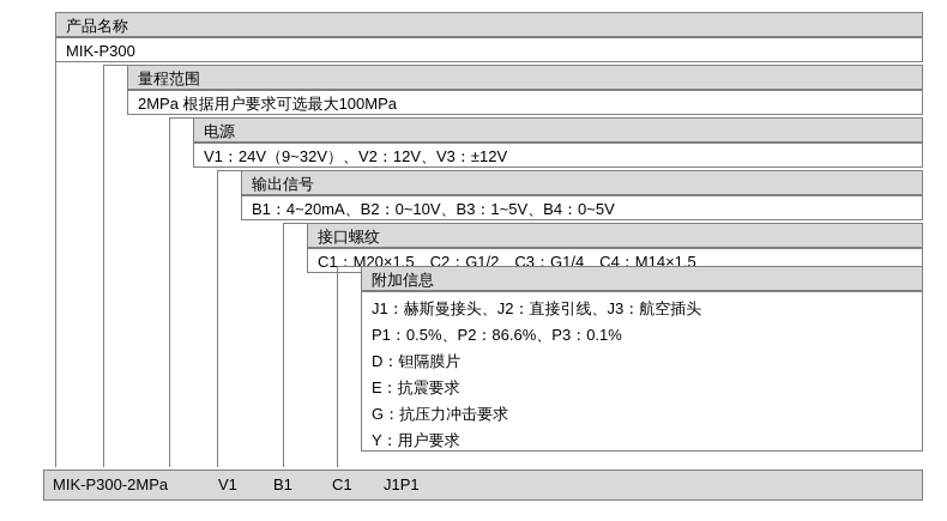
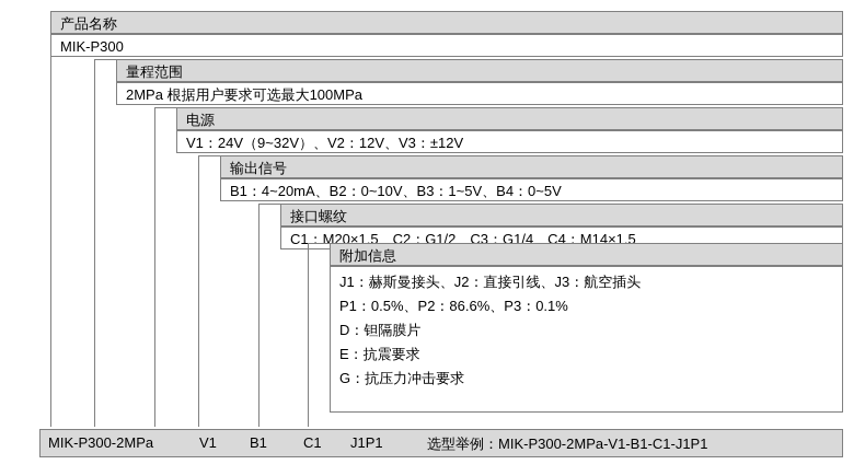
  产品名称
  MIK-P300
  量程范围
  2MPa 根据用户要求可选最大100MPa
  电源
  V1：24V（9~32V）、V2：12V、V3：±12V
  输出信号
  B1：4~20mA、B2：0~10V、B3：1~5V、B4：0~5V
  接口螺纹
  C1：M20×1.5、C2：G1/2、C3：G1/4、C4：M14×1.5
  附加信息
  J1：赫斯曼接头、J2：直接引线、J3：航空插头
  P1：0.5%、P2：86.6%、P3：0.1%
  D：钽隔膜片
  E：抗震要求
  G：抗压力冲击要求
- Y：用户要求
  MIK-P300-2MPa
  V1
  B1
  C1
  J1P1
+ 选型举例：MIK-P300-2MPa-V1-B1-C1-J1P1
